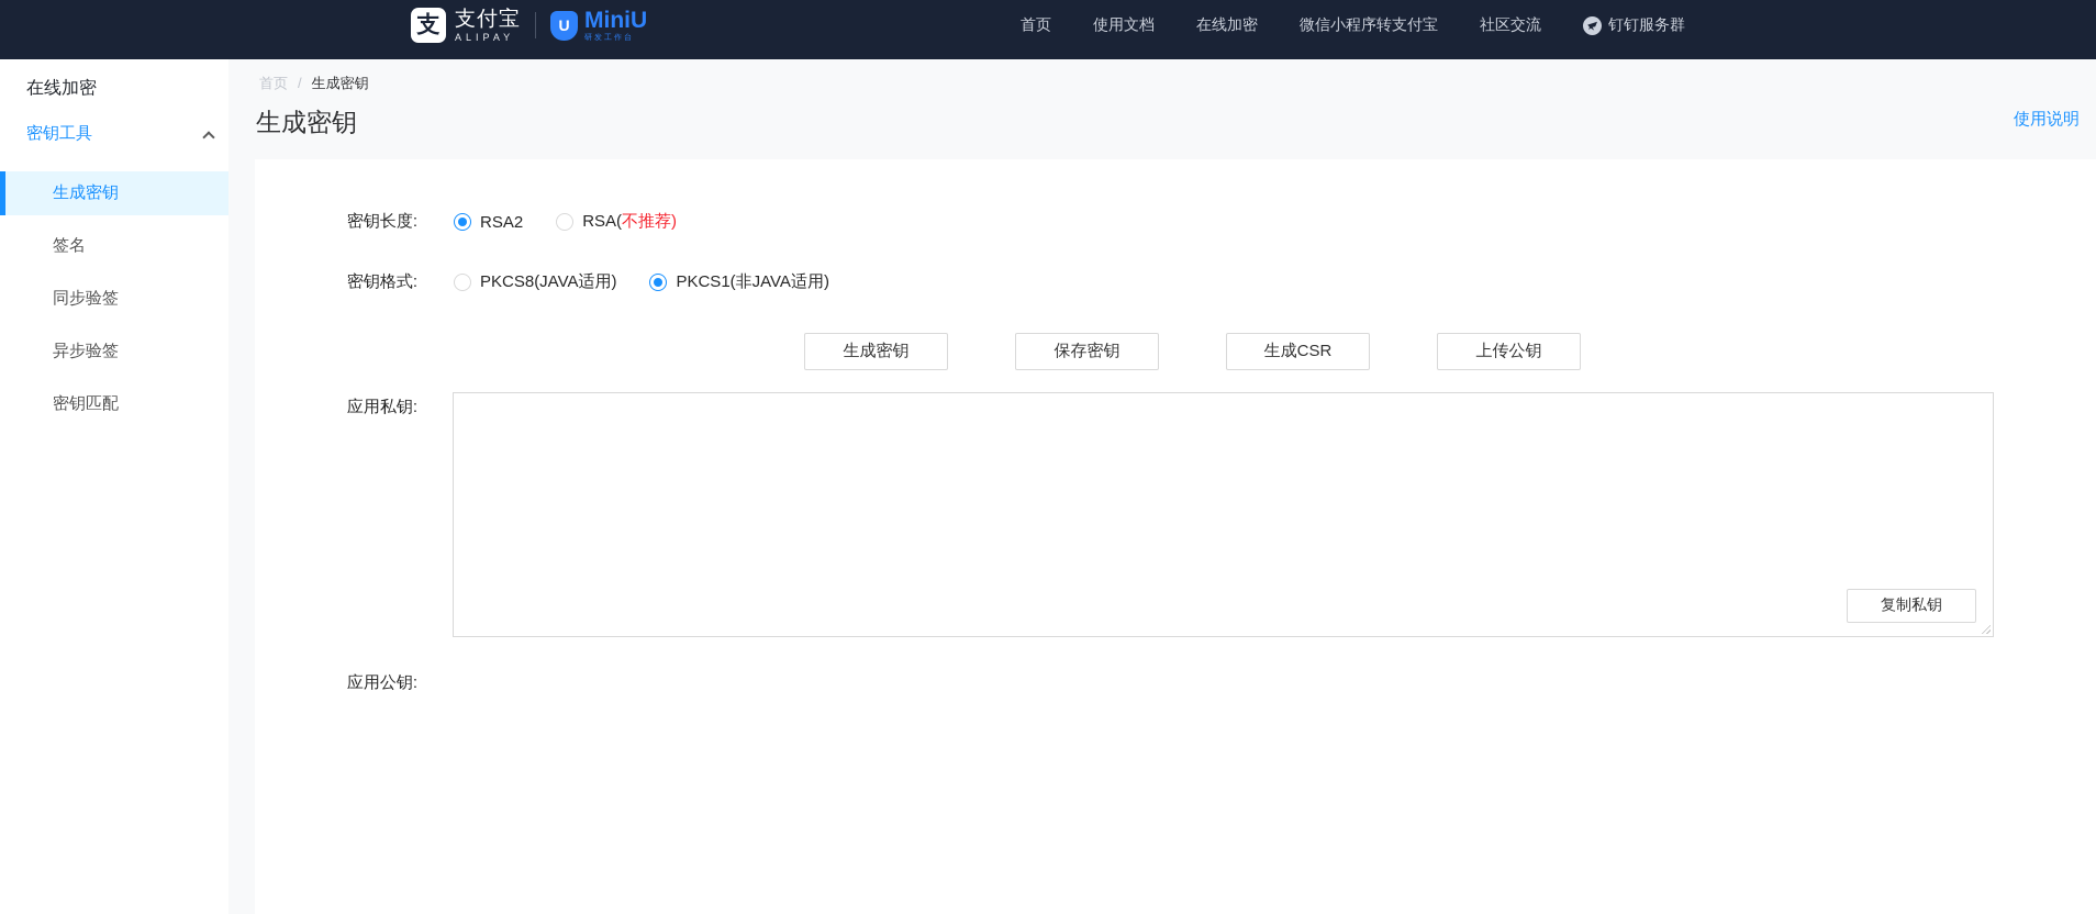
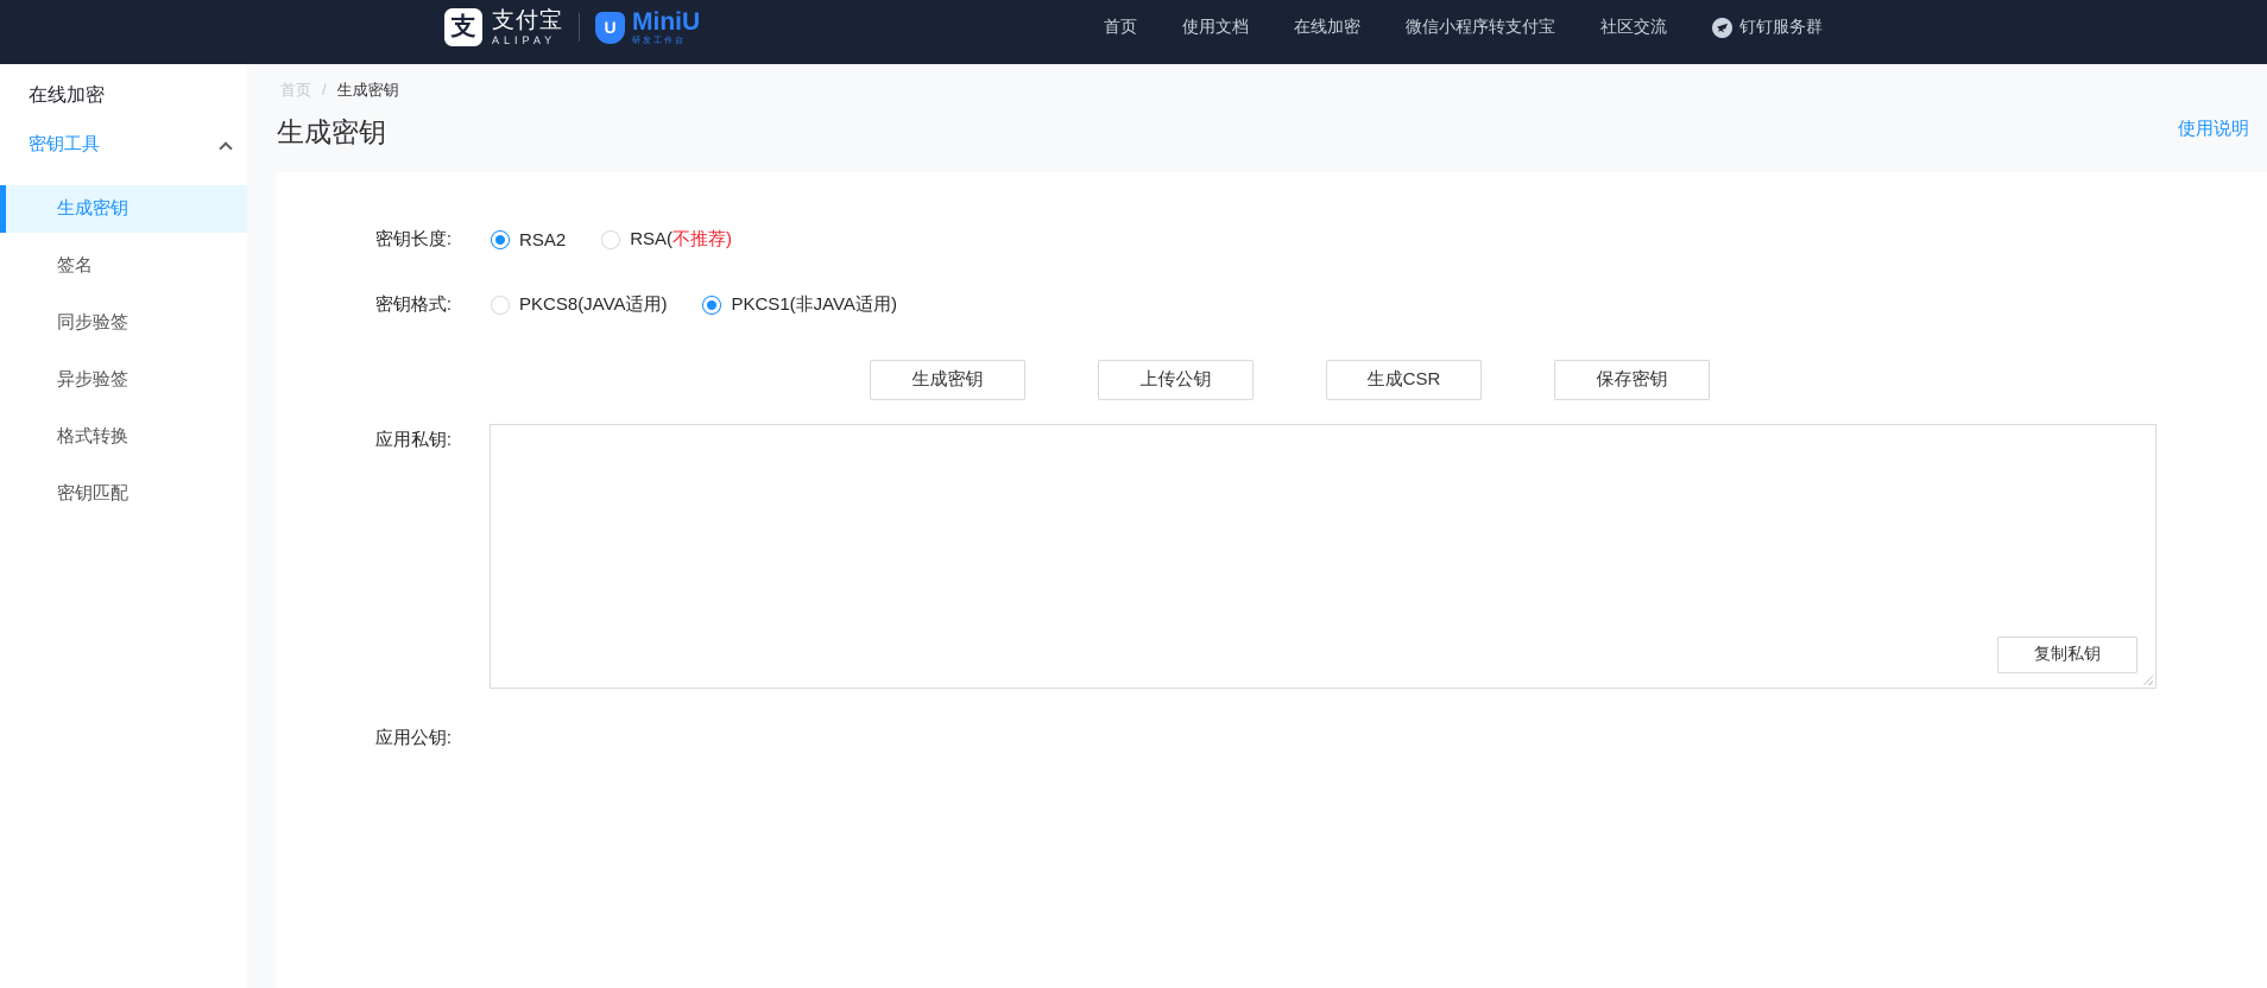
  支
  支付宝
  ALIPAY
  U
  MiniU
  首页
  使用文档
  在线加密
  微信小程序转支付宝
  社区交流
  钉钉服务群
  在线加密
  密钥工具
  生成密钥
  签名
  同步验签
  异步验签
+ 格式转换
  密钥匹配
  首页 / 生成密钥
  生成密钥
  使用说明
  密钥长度:
  RSA2
  RSA(不推荐)
  密钥格式:
  PKCS8(JAVA适用)
  PKCS1(非JAVA适用)
  生成密钥
- 保存密钥
+ 上传公钥
  生成CSR
- 上传公钥
+ 保存密钥
  应用私钥:
  复制私钥
  应用公钥:
